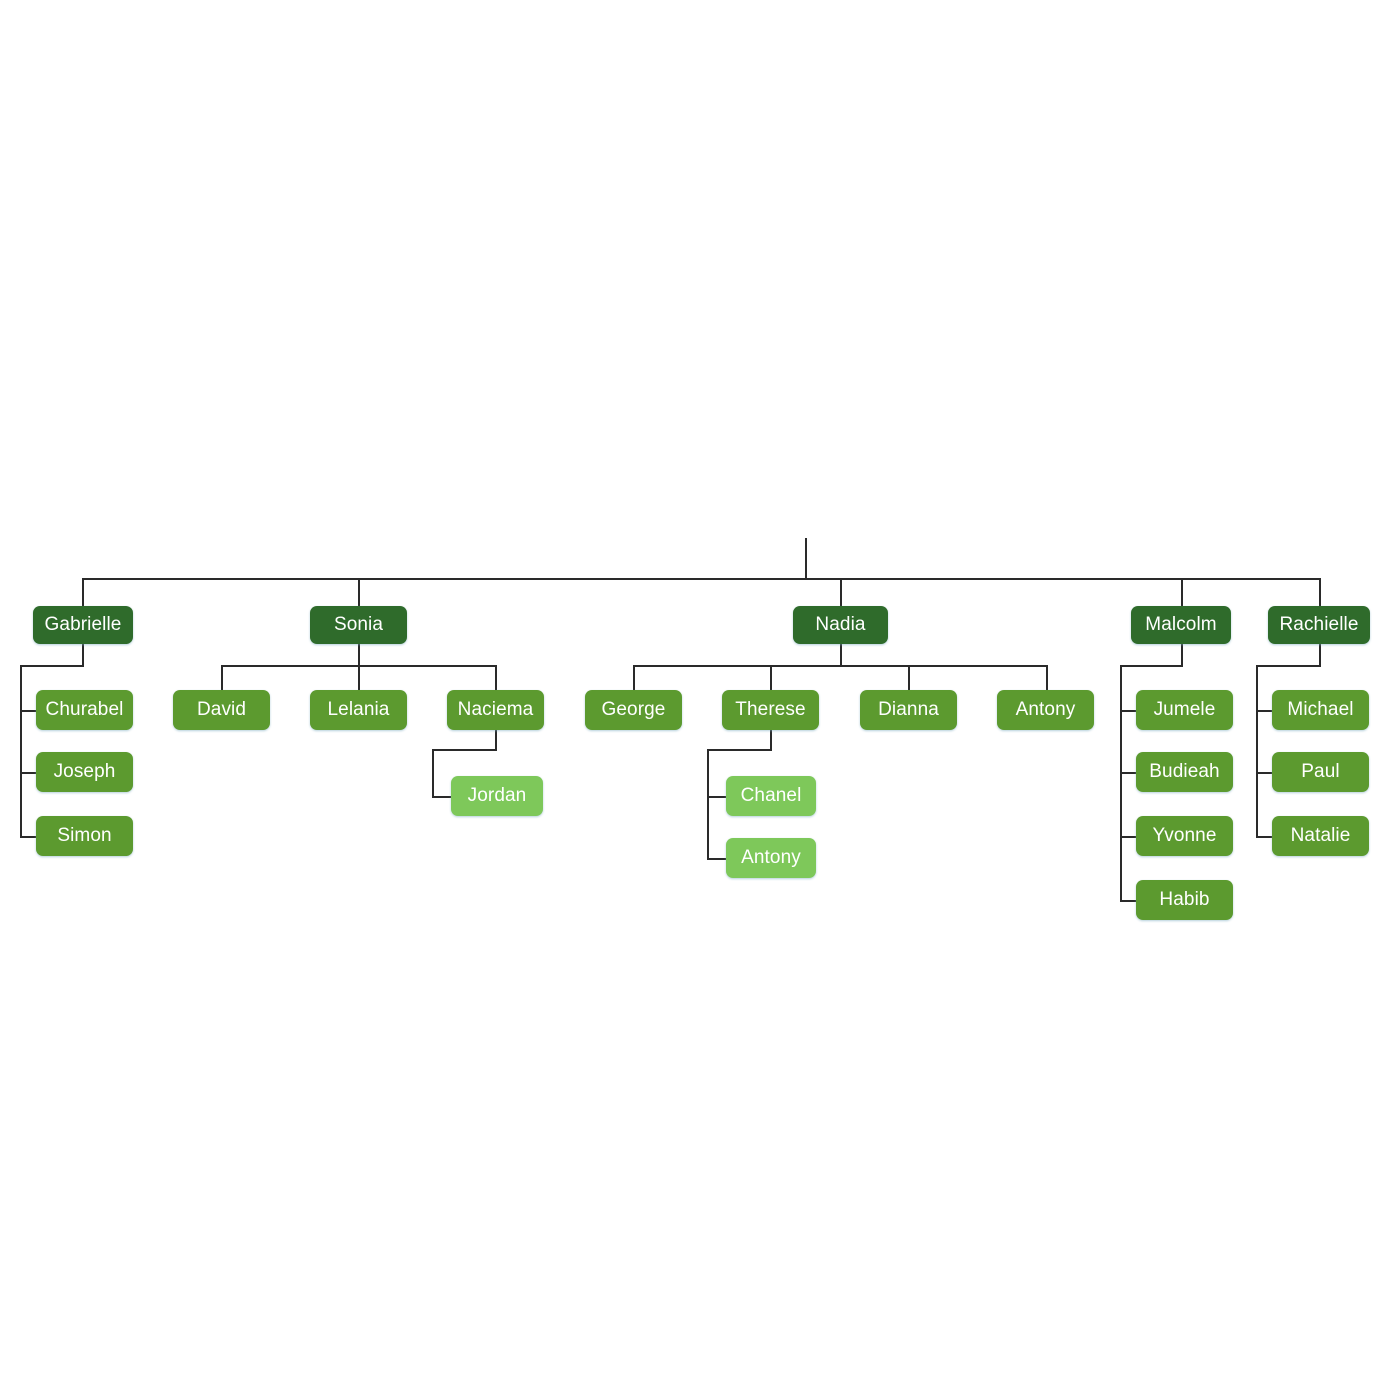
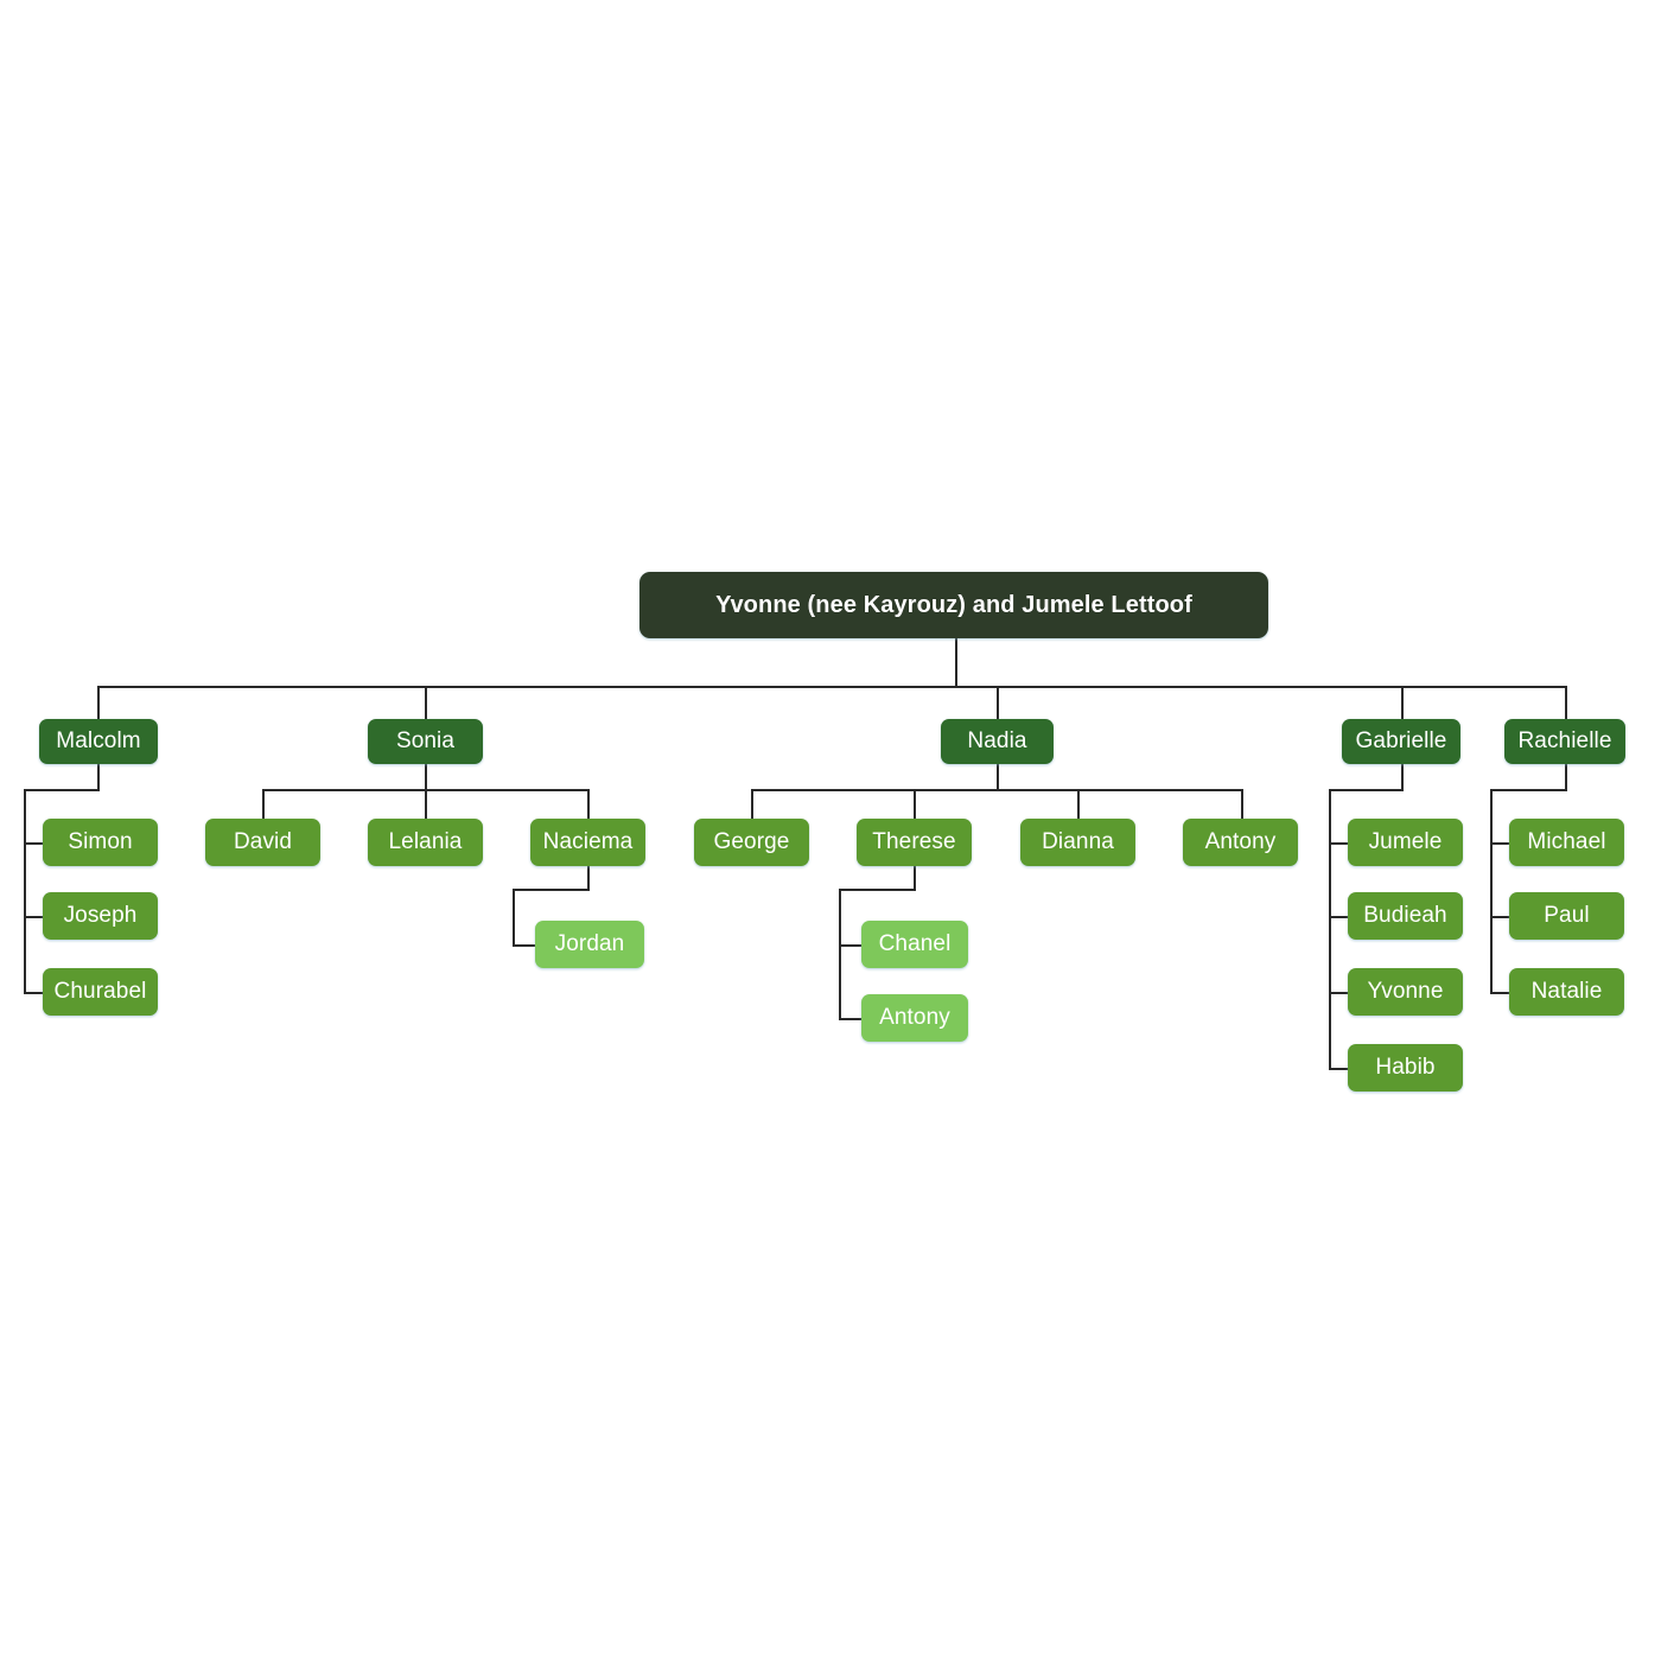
+ Yvonne (nee Kayrouz) and Jumele Lettoof
- Gabrielle
+ Malcolm
  Sonia
  Nadia
- Malcolm
+ Gabrielle
  Rachielle
- Churabel
+ Simon
  Joseph
- Simon
+ Churabel
  David
  Lelania
  Naciema
  George
  Therese
  Dianna
  Antony
  Jumele
  Budieah
  Yvonne
  Habib
  Michael
  Paul
  Natalie
  Jordan
  Chanel
  Antony
